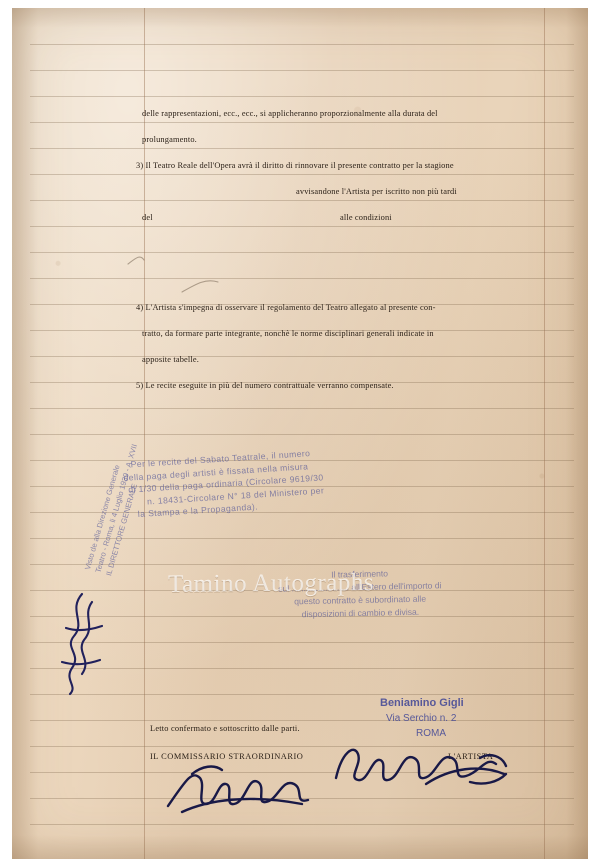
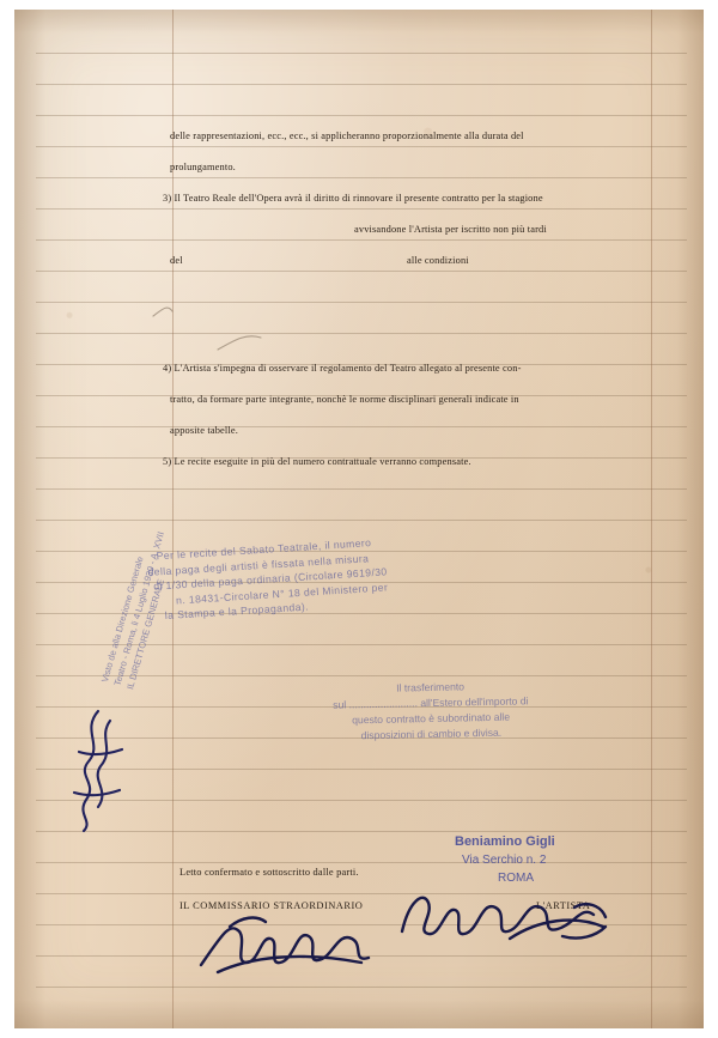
- Tamino Autographs
